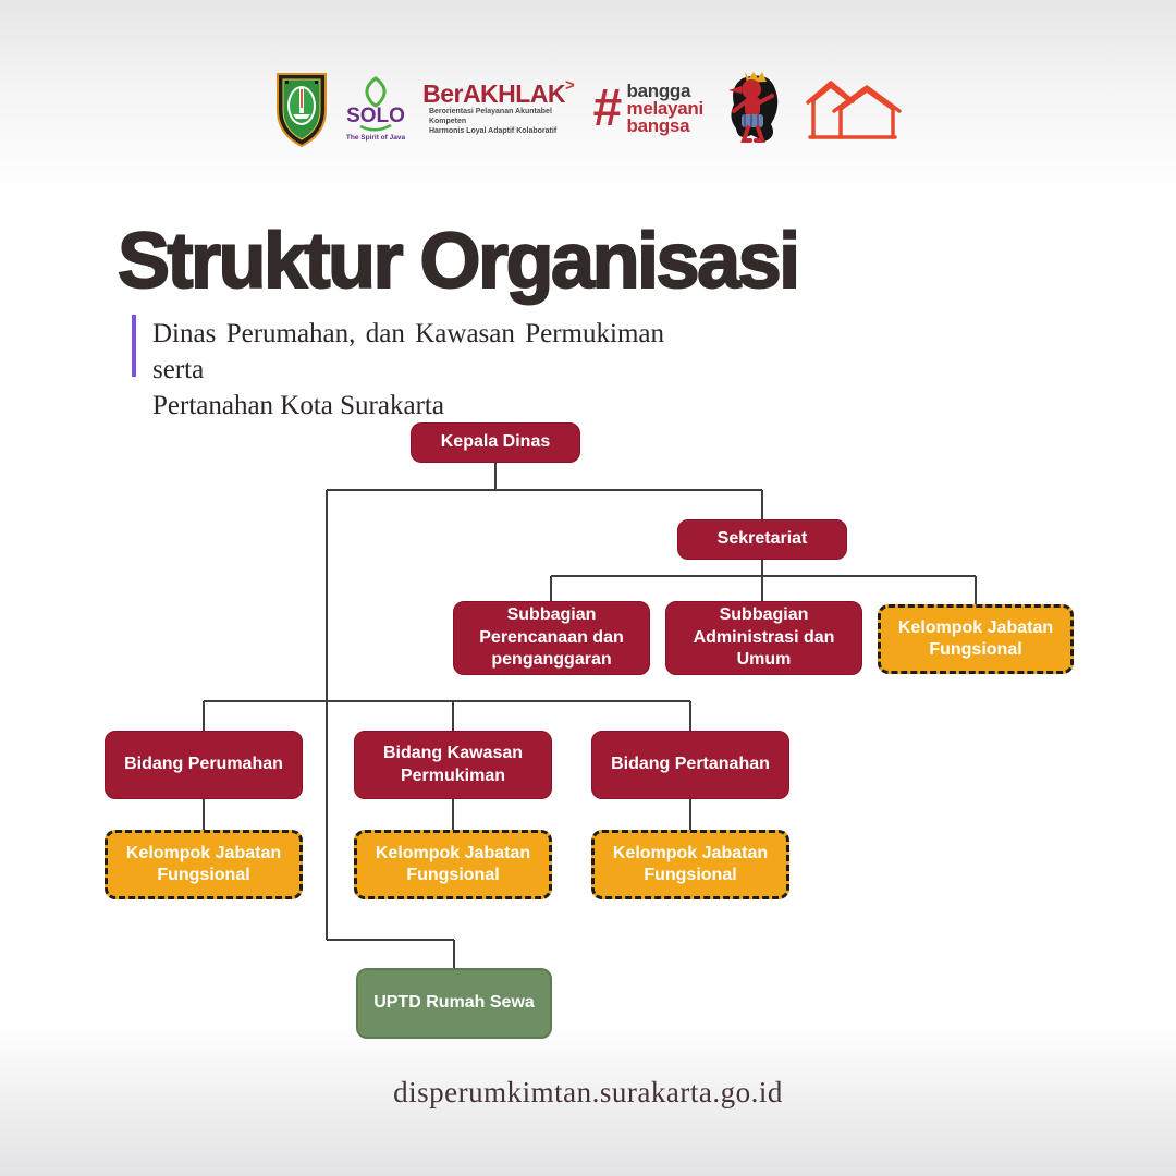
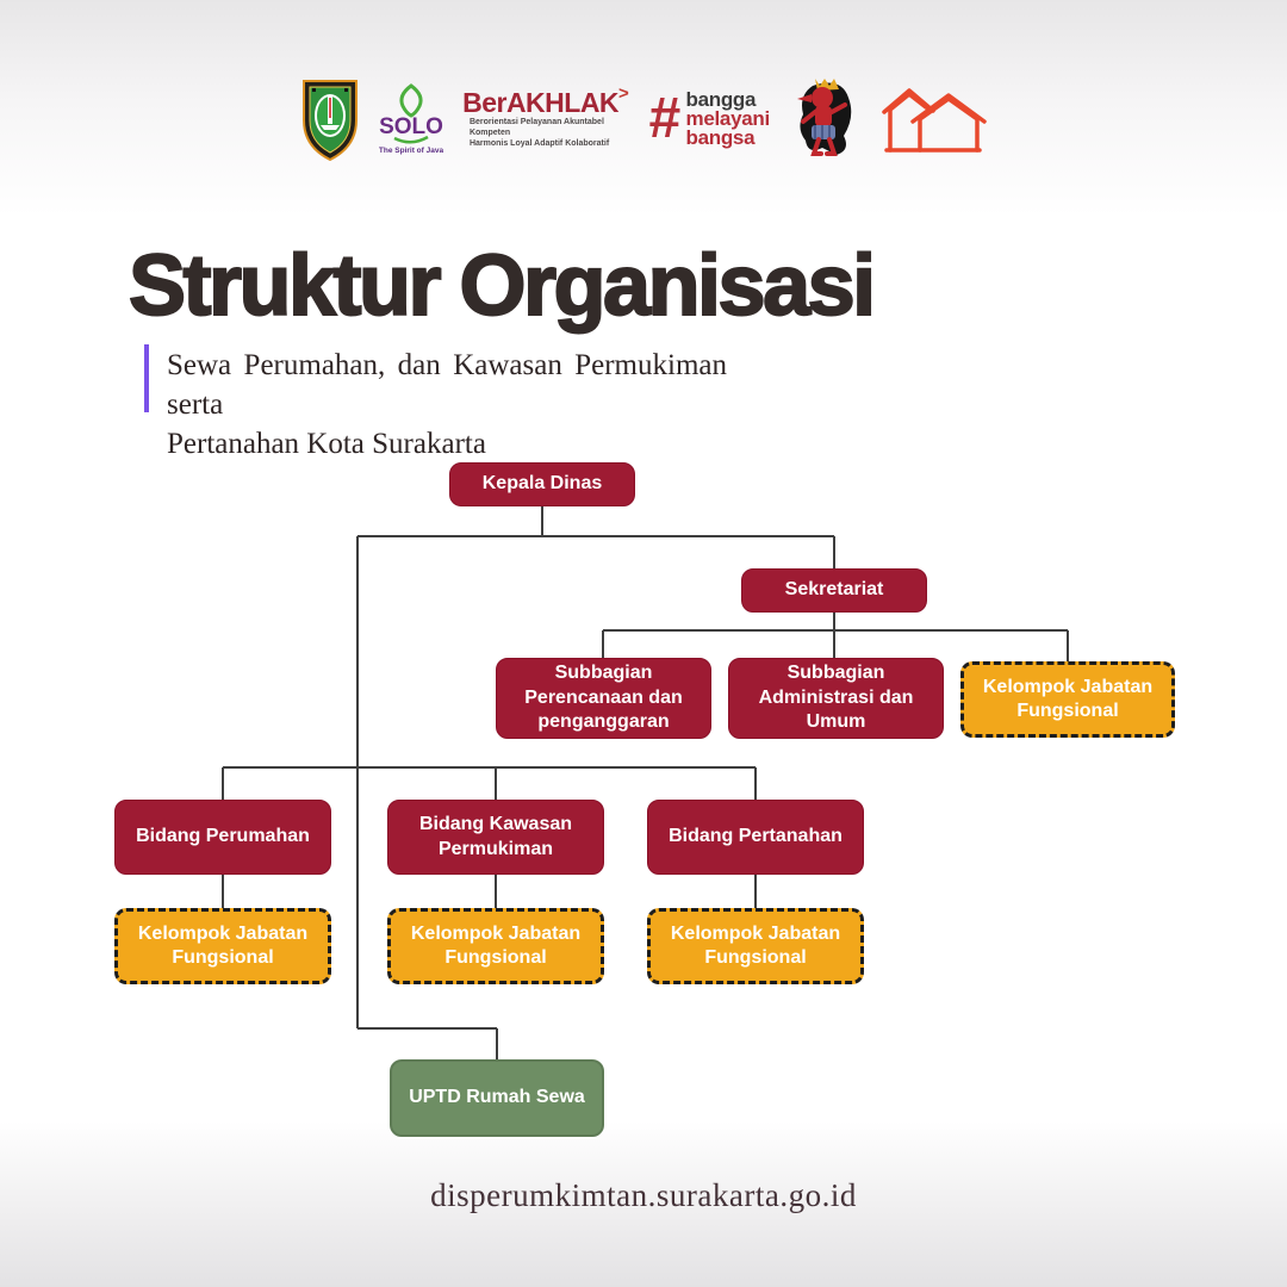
  SOLO
  BerAKHLAK
  >
  #
  bangga
  melayani
  bangsa
  Struktur Organisasi
- Dinas Perumahan, dan Kawasan Permukiman serta
+ Sewa Perumahan, dan Kawasan Permukiman serta
  Pertanahan Kota Surakarta
  Kepala Dinas
  Sekretariat
  Subbagian
  Perencanaan dan
  penganggaran
  Subbagian
  Administrasi dan
  Umum
  Kelompok Jabatan
  Fungsional
  Bidang Perumahan
  Bidang Kawasan
  Permukiman
  Bidang Pertanahan
  Kelompok Jabatan
  Fungsional
  Kelompok Jabatan
  Fungsional
  Kelompok Jabatan
  Fungsional
  UPTD Rumah Sewa
  disperumkimtan.surakarta.go.id
